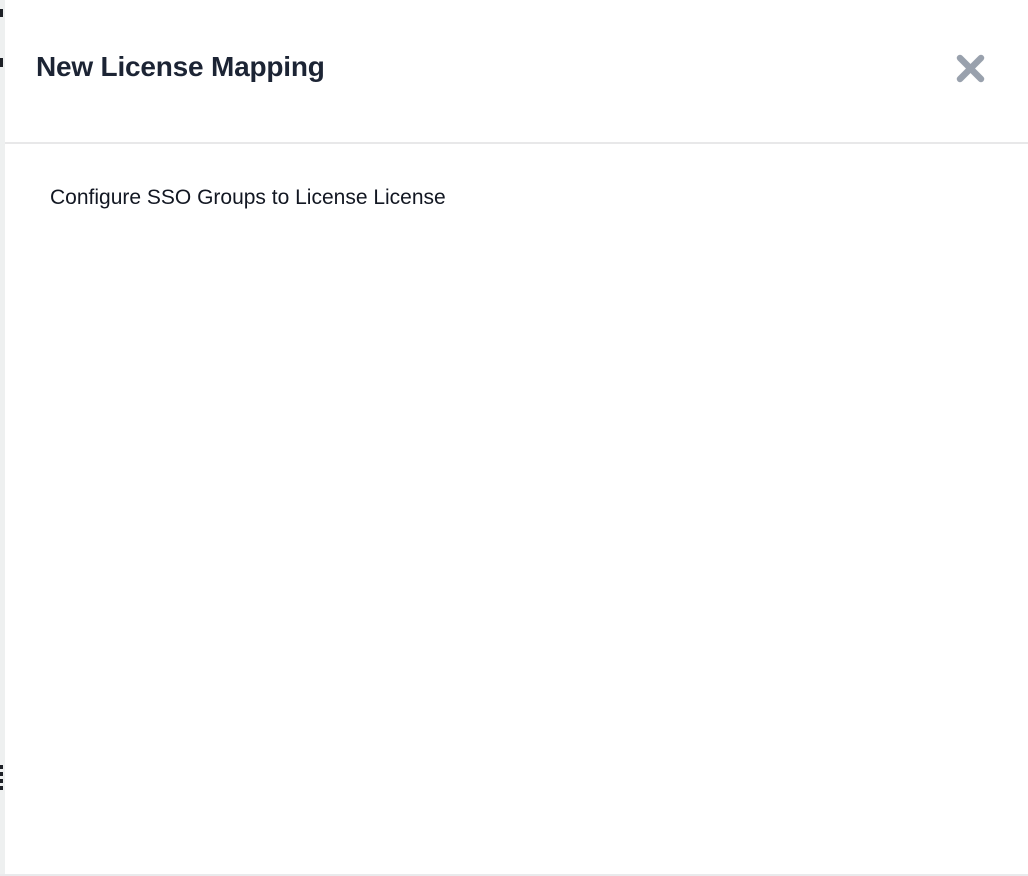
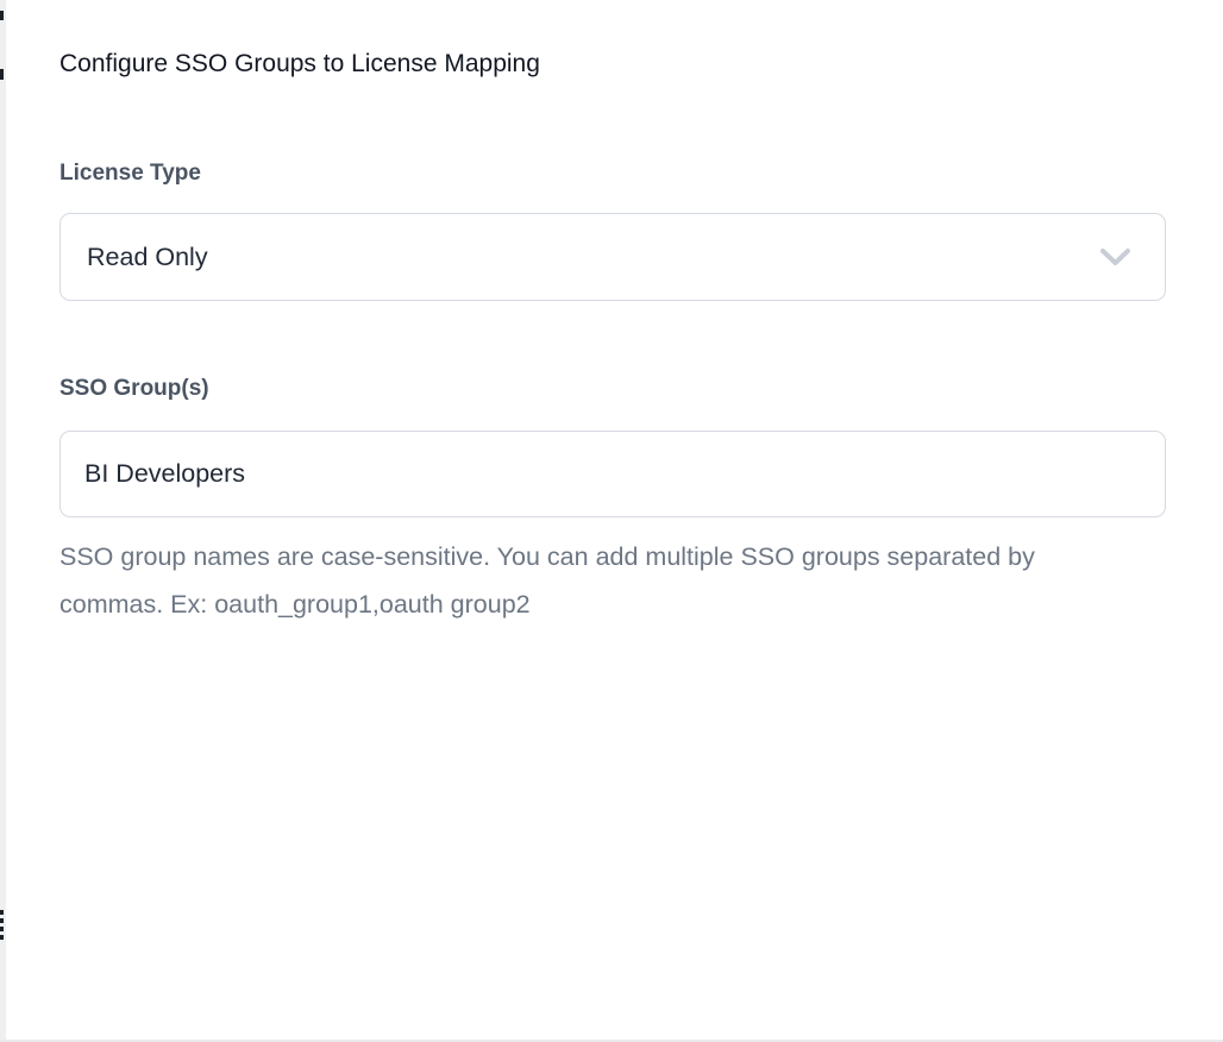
- New License Mapping
- Configure SSO Groups to License License
+ Configure SSO Groups to License Mapping
+ License Type
+ Read Only
+ SSO Group(s)
+ BI Developers
+ SSO group names are case-sensitive. You can add multiple SSO groups separated by commas. Ex: oauth_group1,oauth group2
